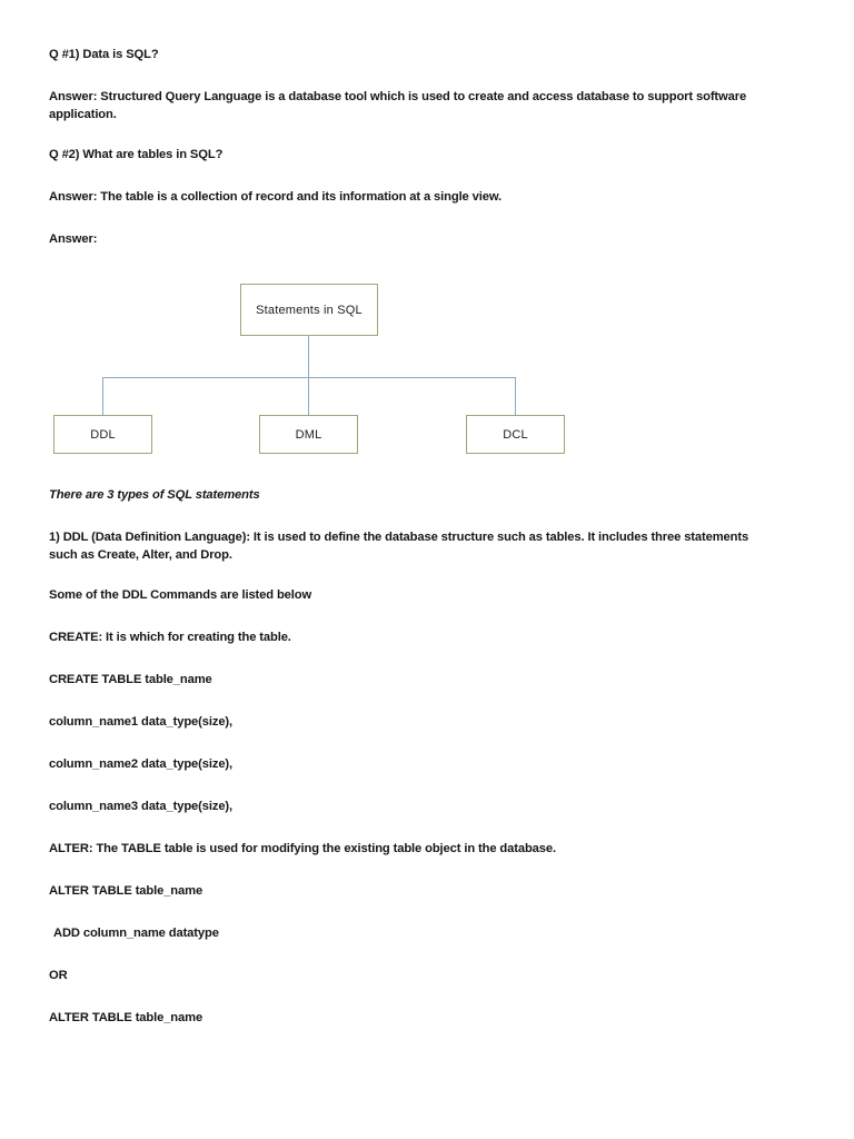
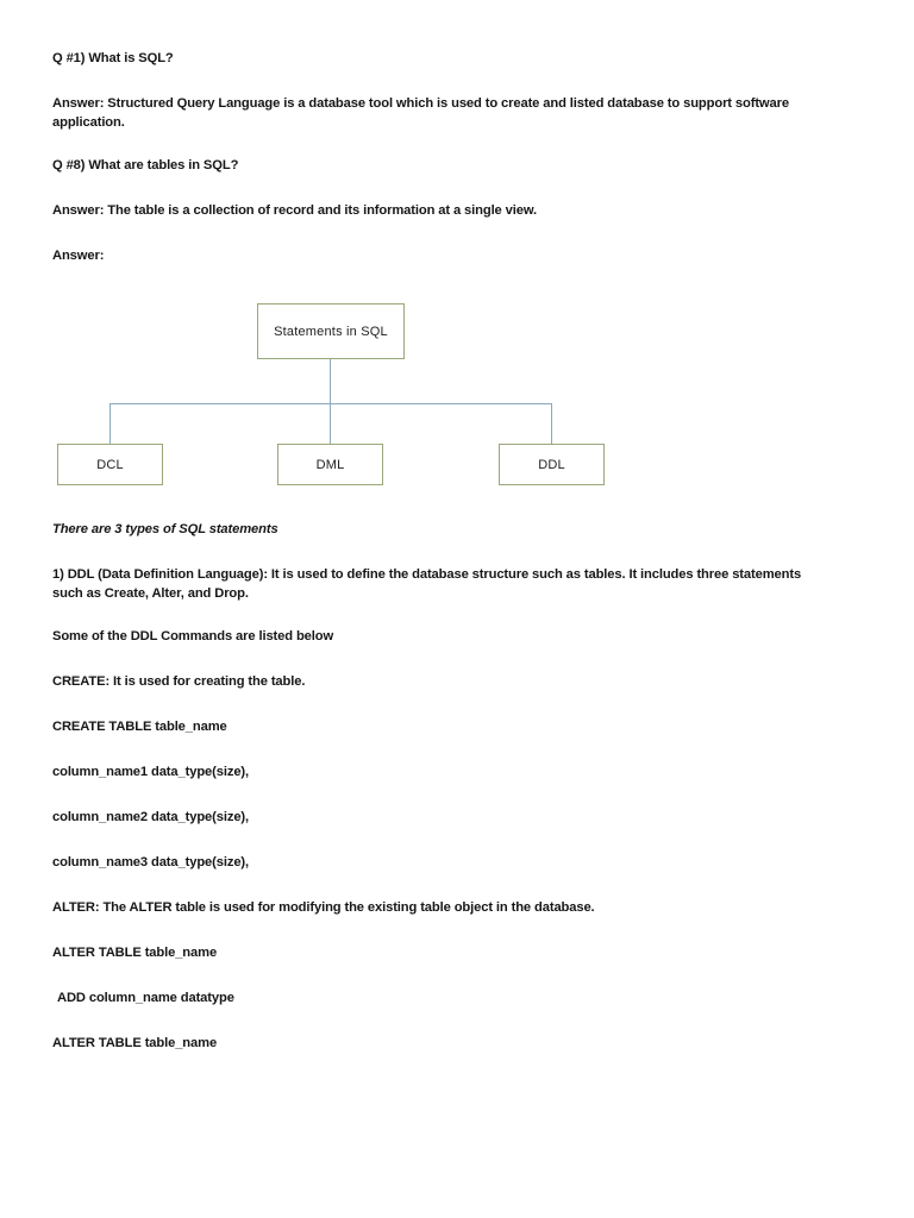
- Q #1) Data is SQL?
+ Q #1) What is SQL?
- Answer: Structured Query Language is a database tool which is used to create and access database to support software application.
+ Answer: Structured Query Language is a database tool which is used to create and listed database to support software application.
- Q #2) What are tables in SQL?
+ Q #8) What are tables in SQL?
  Answer: The table is a collection of record and its information at a single view.
  Answer:
  Statements in SQL
- DDL
+ DCL
  DML
- DCL
+ DDL
  There are 3 types of SQL statements
  1) DDL (Data Definition Language): It is used to define the database structure such as tables. It includes three statements such as Create, Alter, and Drop.
  Some of the DDL Commands are listed below
- CREATE: It is which for creating the table.
+ CREATE: It is used for creating the table.
  CREATE TABLE table_name
  column_name1 data_type(size),
  column_name2 data_type(size),
  column_name3 data_type(size),
- ALTER: The TABLE table is used for modifying the existing table object in the database.
+ ALTER: The ALTER table is used for modifying the existing table object in the database.
  ALTER TABLE table_name
  ADD column_name datatype
- OR
  ALTER TABLE table_name
